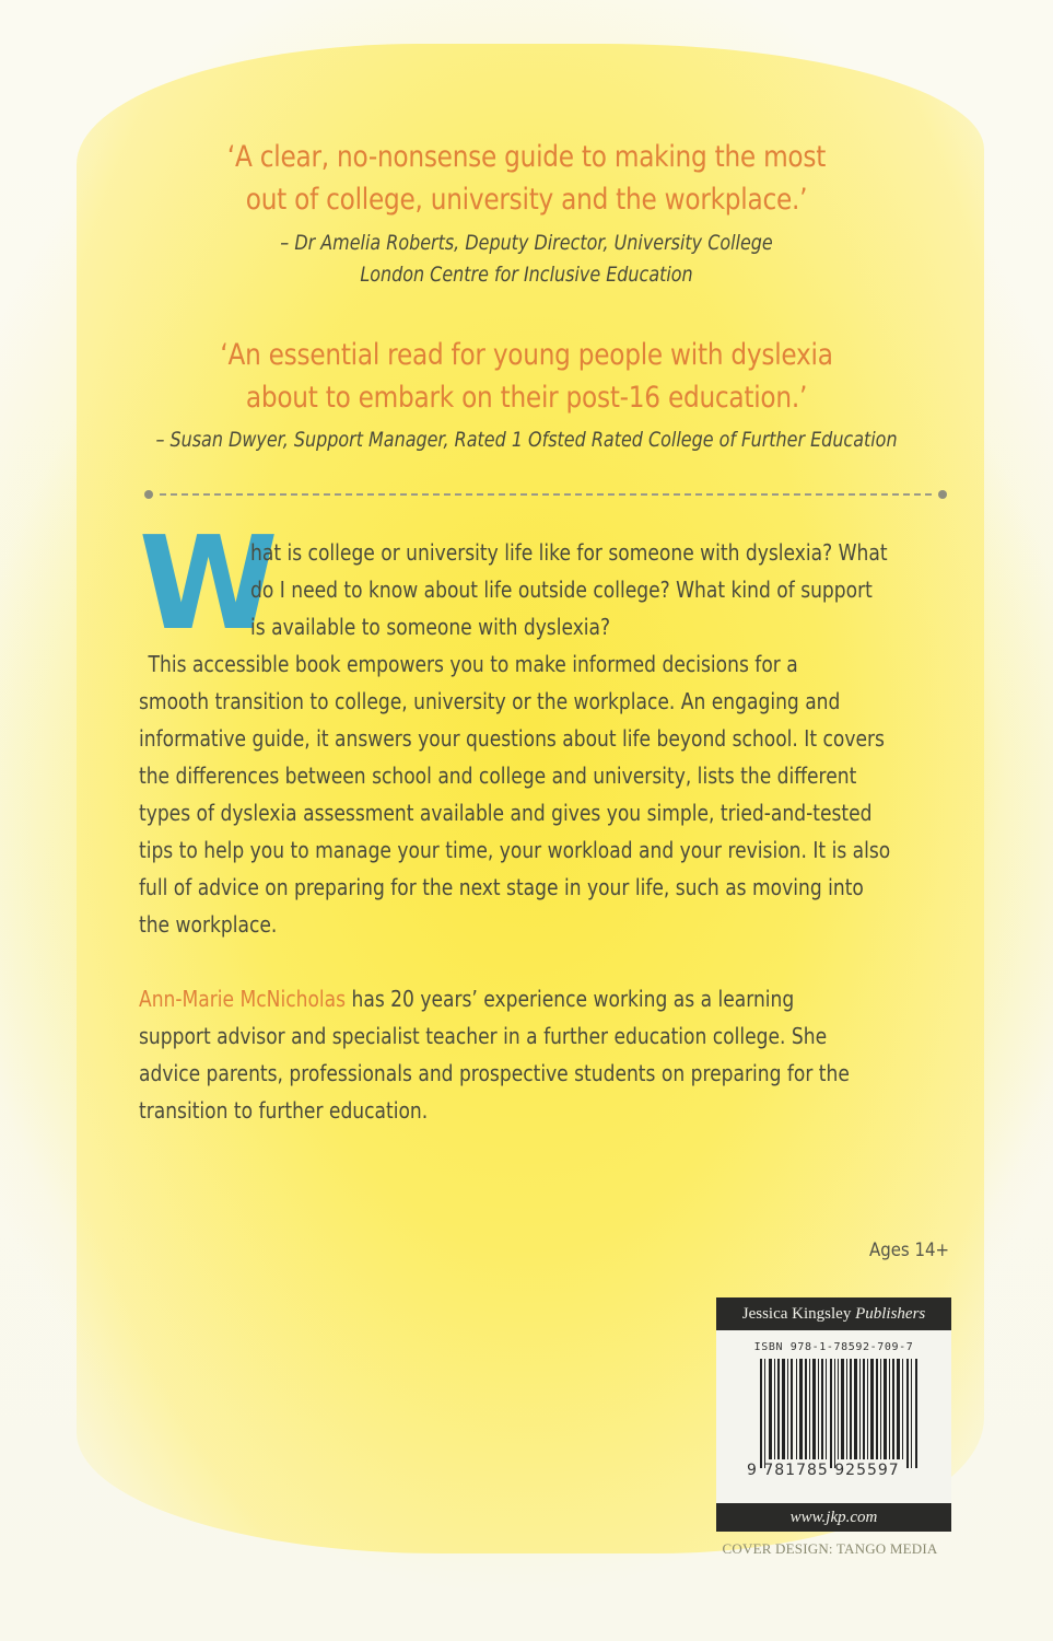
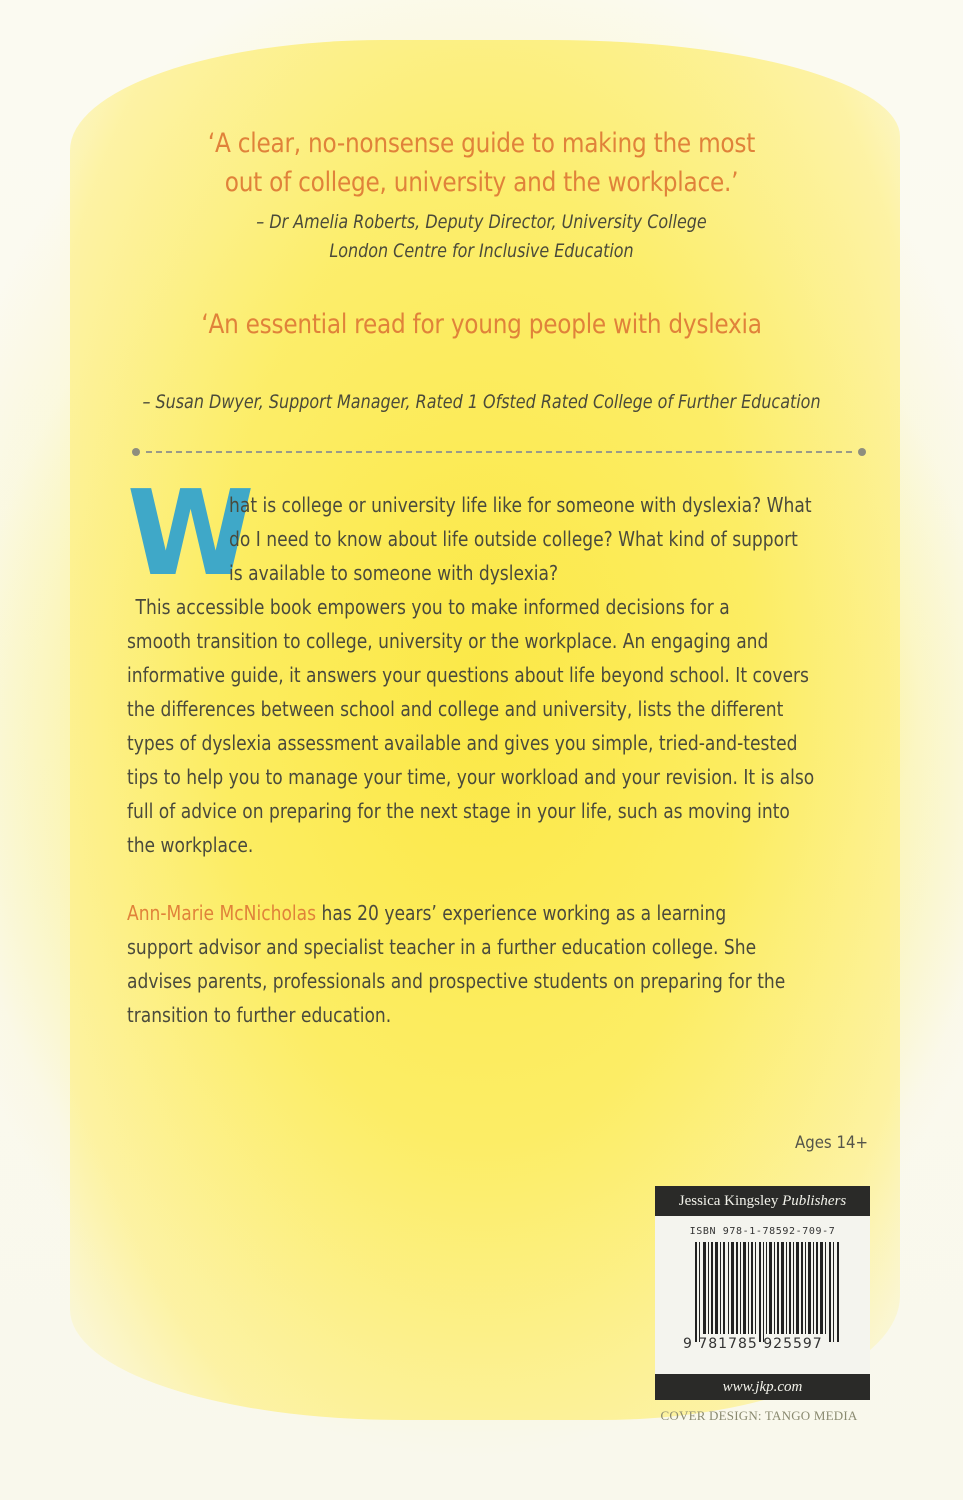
  ‘A clear, no-nonsense guide to making the most
  out of college, university and the workplace.’
  – Dr Amelia Roberts, Deputy Director, University College
  London Centre for Inclusive Education
  ‘An essential read for young people with dyslexia
- about to embark on their post-16 education.’
  – Susan Dwyer, Support Manager, Rated 1 Ofsted Rated College of Further Education
  W
  hat is college or university life like for someone with dyslexia? What
  do I need to know about life outside college? What kind of support
  is available to someone with dyslexia?
  This accessible book empowers you to make informed decisions for a
  smooth transition to college, university or the workplace. An engaging and
  informative guide, it answers your questions about life beyond school. It covers
  the differences between school and college and university, lists the different
  types of dyslexia assessment available and gives you simple, tried-and-tested
  tips to help you to manage your time, your workload and your revision. It is also
  full of advice on preparing for the next stage in your life, such as moving into
  the workplace.
  Ann-Marie McNicholas has 20 years’ experience working as a learning
  support advisor and specialist teacher in a further education college. She
- advice parents, professionals and prospective students on preparing for the
+ advises parents, professionals and prospective students on preparing for the
  transition to further education.
  Ages 14+
  Jessica Kingsley Publishers
  ISBN 978-1-78592-709-7
  9 781785 925597
  www.jkp.com
  COVER DESIGN: TANGO MEDIA
